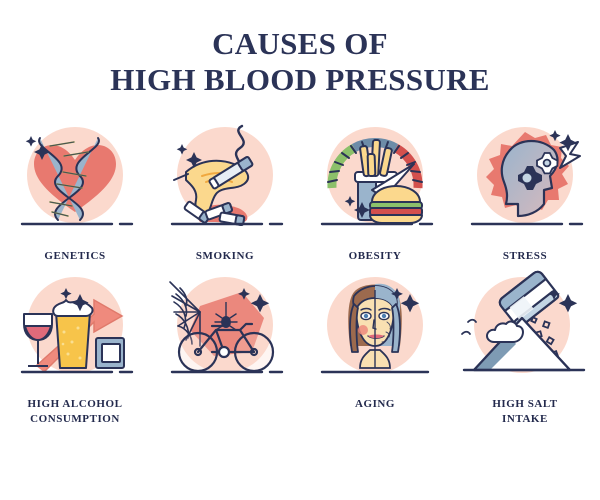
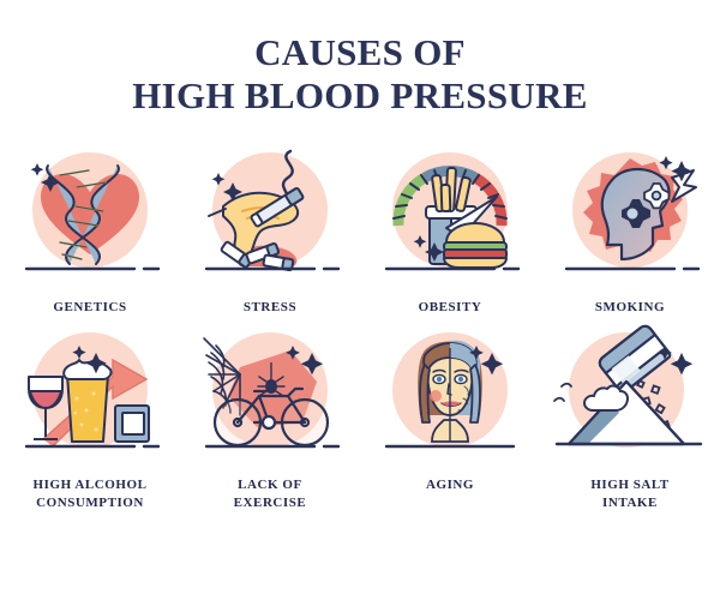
  CAUSES OF
  HIGH BLOOD PRESSURE
  GENETICS
- SMOKING
+ STRESS
  OBESITY
- STRESS
+ SMOKING
  HIGH ALCOHOL
  CONSUMPTION
+ LACK OF
+ EXERCISE
  AGING
  HIGH SALT
  INTAKE
